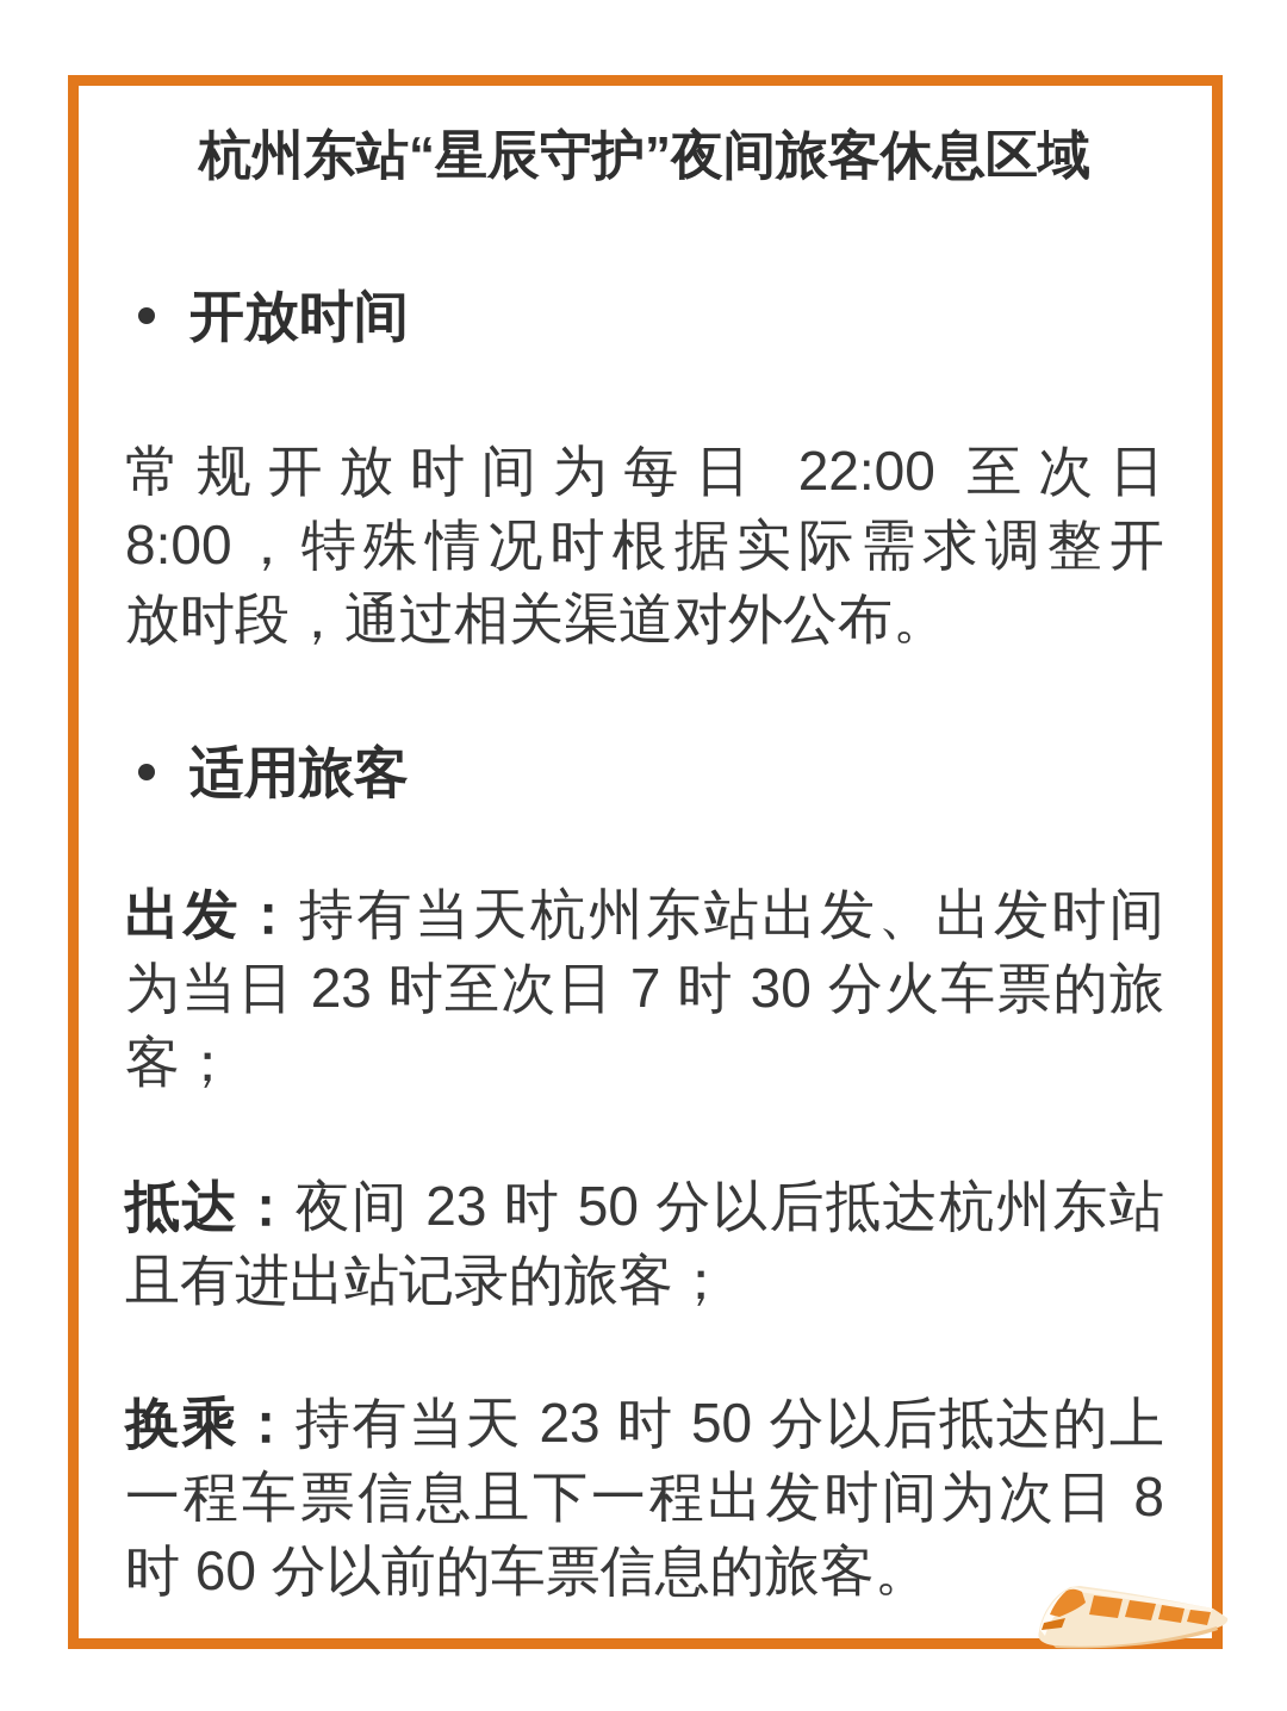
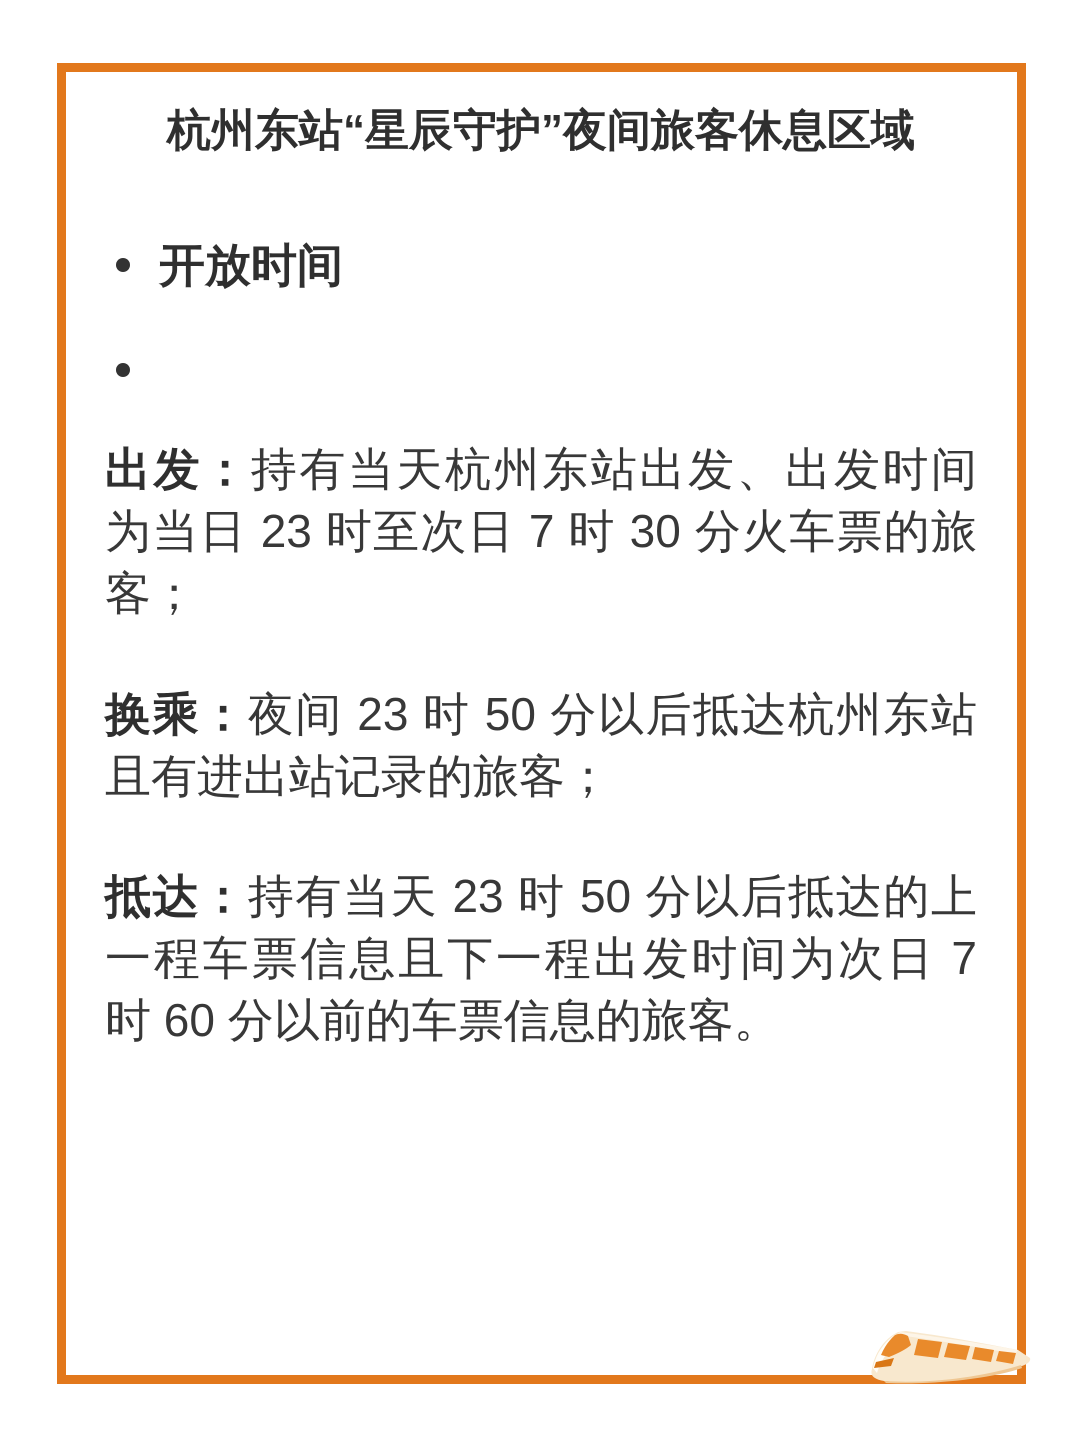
  杭州东站“星辰守护”夜间旅客休息区域
  开放时间
- 常规开放时间为每日 22:00 至次日
- 8:00，特殊情况时根据实际需求调整开
- 放时段，通过相关渠道对外公布。
- 适用旅客
  出发：持有当天杭州东站出发、出发时间
  为当日 23 时至次日 7 时 30 分火车票的旅
  客；
- 抵达：夜间 23 时 50 分以后抵达杭州东站
+ 换乘：夜间 23 时 50 分以后抵达杭州东站
  且有进出站记录的旅客；
- 换乘：持有当天 23 时 50 分以后抵达的上
+ 抵达：持有当天 23 时 50 分以后抵达的上
- 一程车票信息且下一程出发时间为次日 8
+ 一程车票信息且下一程出发时间为次日 7
  时 60 分以前的车票信息的旅客。
